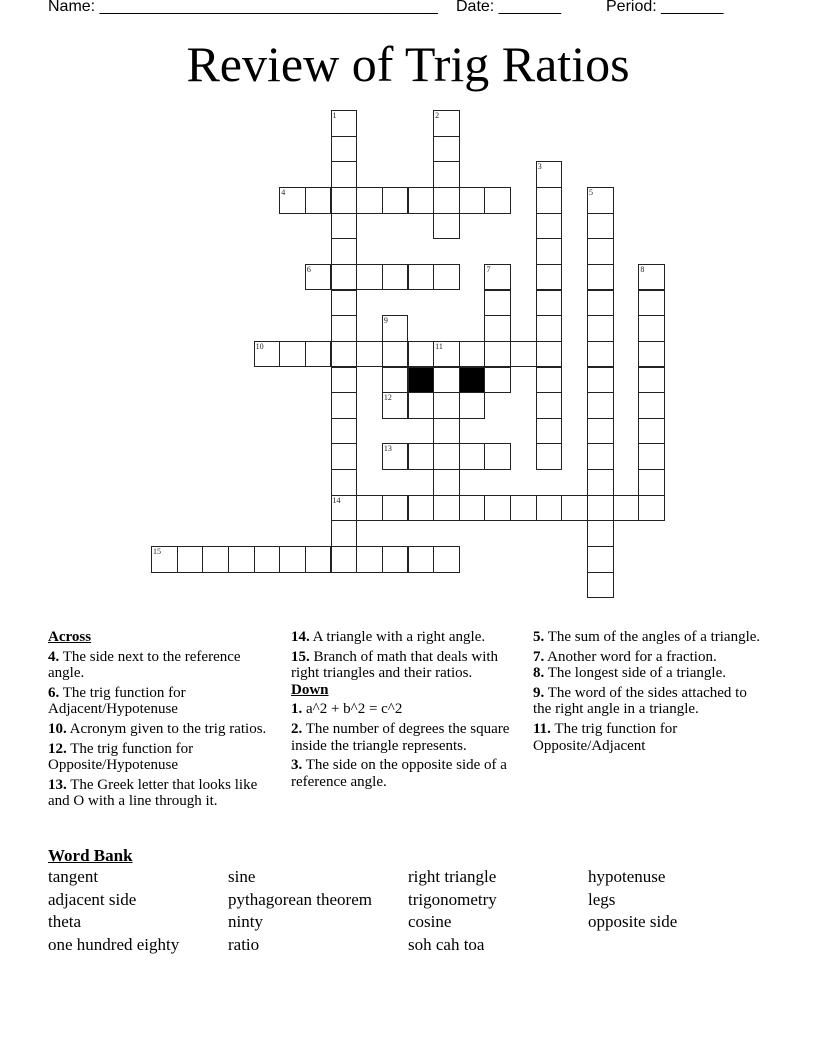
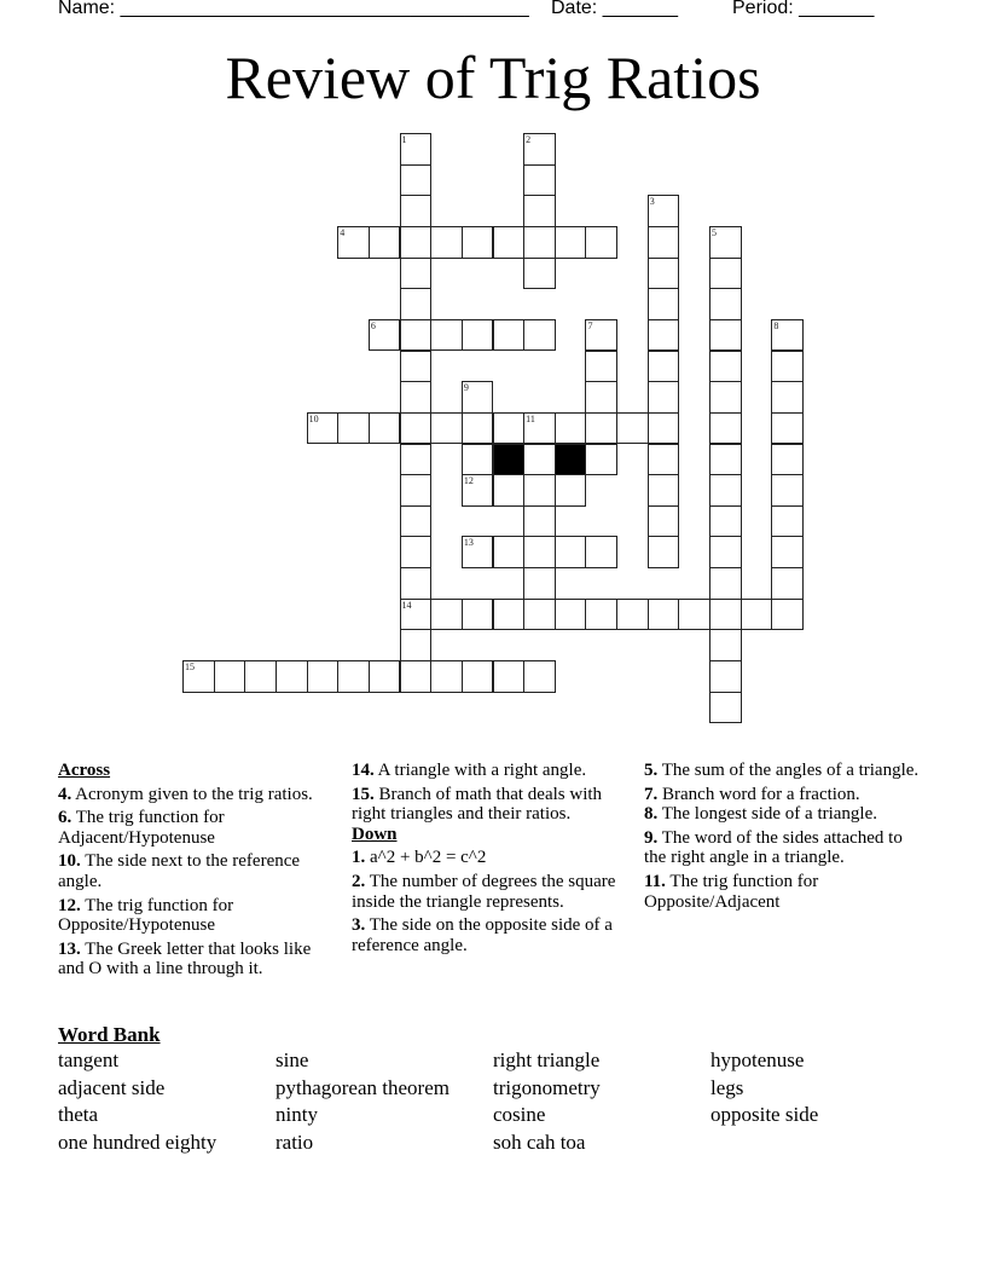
  Name: ______________________________________
  Date: _______
  Period: _______
  Review of Trig Ratios
  1
  14
  2
  3
  4
  5
  6
  7
  8
  9
  12
  10
  11
  13
  15
  Across
- 4. The side next to the reference angle.
+ 4. Acronym given to the trig ratios.
  6. The trig function for Adjacent/Hypotenuse
- 10. Acronym given to the trig ratios.
+ 10. The side next to the reference angle.
  12. The trig function for Opposite/Hypotenuse
  13. The Greek letter that looks like and O with a line through it.
  14. A triangle with a right angle.
  15. Branch of math that deals with right triangles and their ratios.
  Down
  1. a^2 + b^2 = c^2
  2. The number of degrees the square inside the triangle represents.
  3. The side on the opposite side of a reference angle.
  5. The sum of the angles of a triangle.
- 7. Another word for a fraction.
+ 7. Branch word for a fraction.
  8. The longest side of a triangle.
  9. The word of the sides attached to the right angle in a triangle.
  11. The trig function for Opposite/Adjacent
  Word Bank
  tangent
  sine
  right triangle
  hypotenuse
  adjacent side
  pythagorean theorem
  trigonometry
  legs
  theta
  ninty
  cosine
  opposite side
  one hundred eighty
  ratio
  soh cah toa
